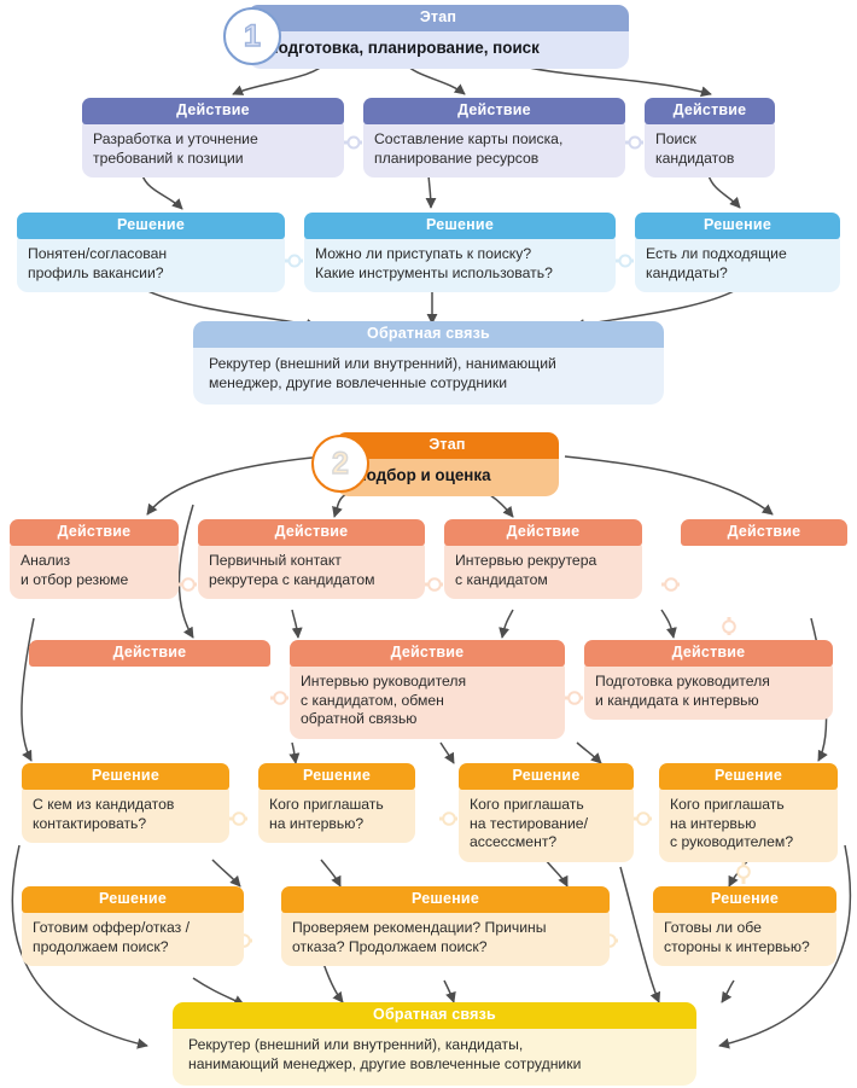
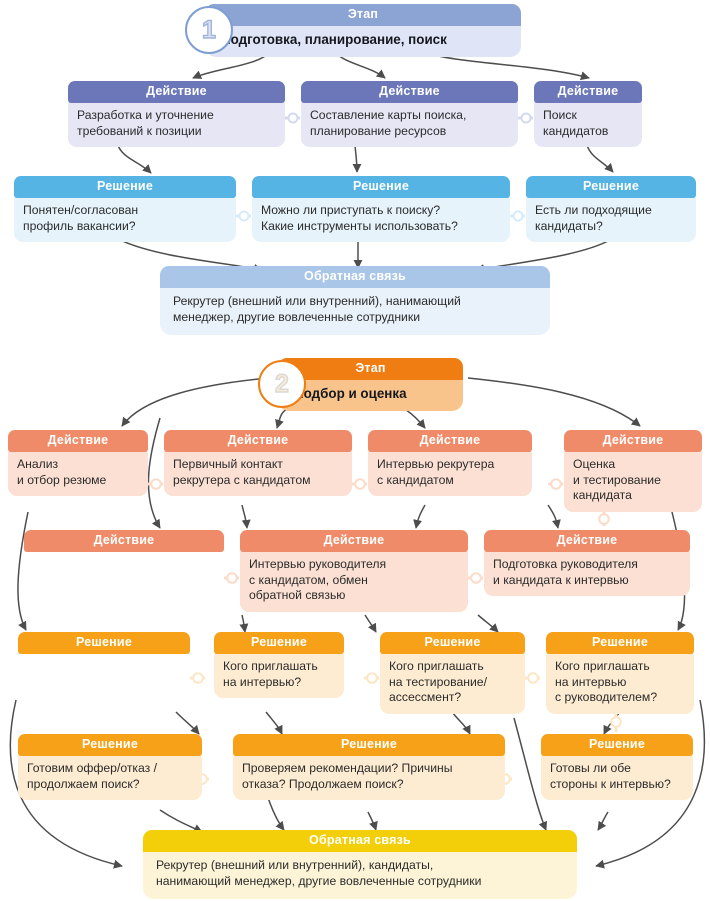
  Этап
  одготовка, планирование, поиск
  1
  Действие
  Разработка и уточнение
  требований к позиции
  Действие
  Составление карты поиска,
  планирование ресурсов
  Действие
  Поиск
  кандидатов
  Решение
  Понятен/согласован
  профиль вакансии?
  Решение
  Можно ли приступать к поиску?
  Какие инструменты использовать?
  Решение
  Есть ли подходящие
  кандидаты?
  Обратная связь
  Рекрутер (внешний или внутренний), нанимающий
  менеджер, другие вовлеченные сотрудники
  Этап
  одбор и оценка
  2
  Действие
  Анализ
  и отбор резюме
  Действие
  Первичный контакт
  рекрутера с кандидатом
  Действие
  Интервью рекрутера
  с кандидатом
  Действие
+ Оценка
+ и тестирование
+ кандидата
  Действие
  Действие
  Интервью руководителя
  с кандидатом, обмен
  обратной связью
  Действие
  Подготовка руководителя
  и кандидата к интервью
  Решение
- С кем из кандидатов
- контактировать?
  Решение
  Кого приглашать
  на интервью?
  Решение
  Кого приглашать
  на тестирование/
  ассессмент?
  Решение
  Кого приглашать
  на интервью
  с руководителем?
  Решение
  Готовим оффер/отказ /
  продолжаем поиск?
  Решение
  Проверяем рекомендации? Причины
  отказа? Продолжаем поиск?
  Решение
  Готовы ли обе
  стороны к интервью?
  Обратная связь
  Рекрутер (внешний или внутренний), кандидаты,
  нанимающий менеджер, другие вовлеченные сотрудники
